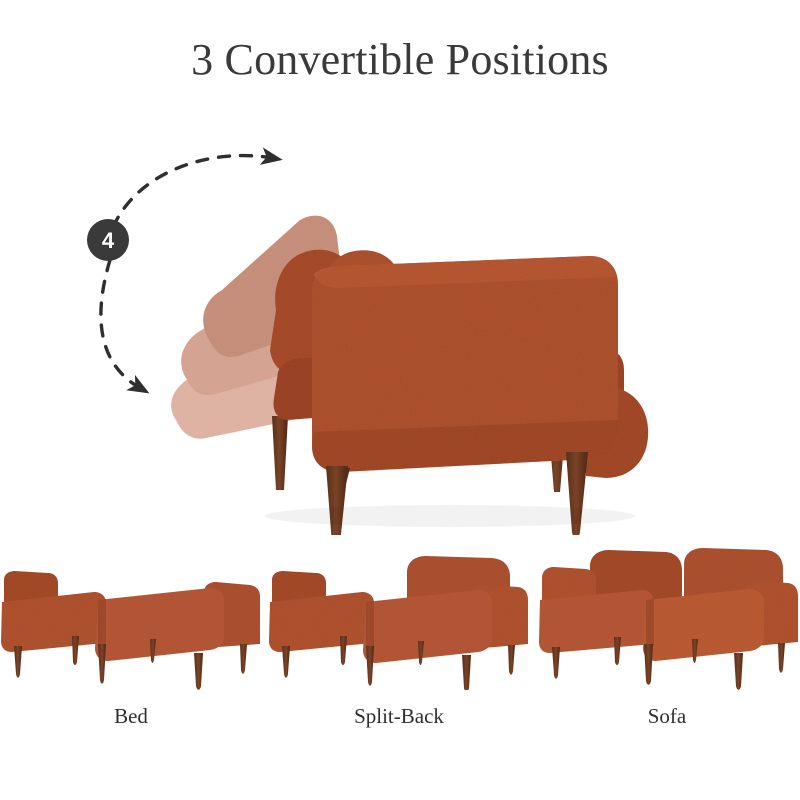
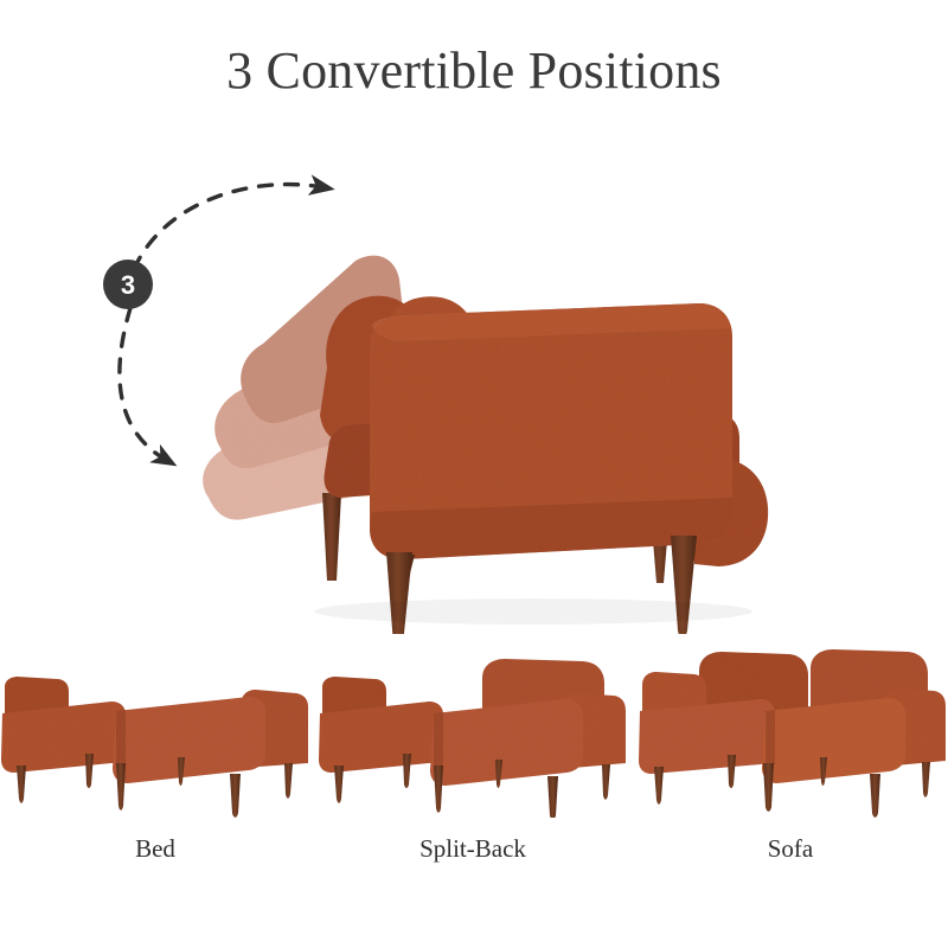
  3 Convertible Positions
- 4
+ 3
  Bed
  Split-Back
  Sofa
